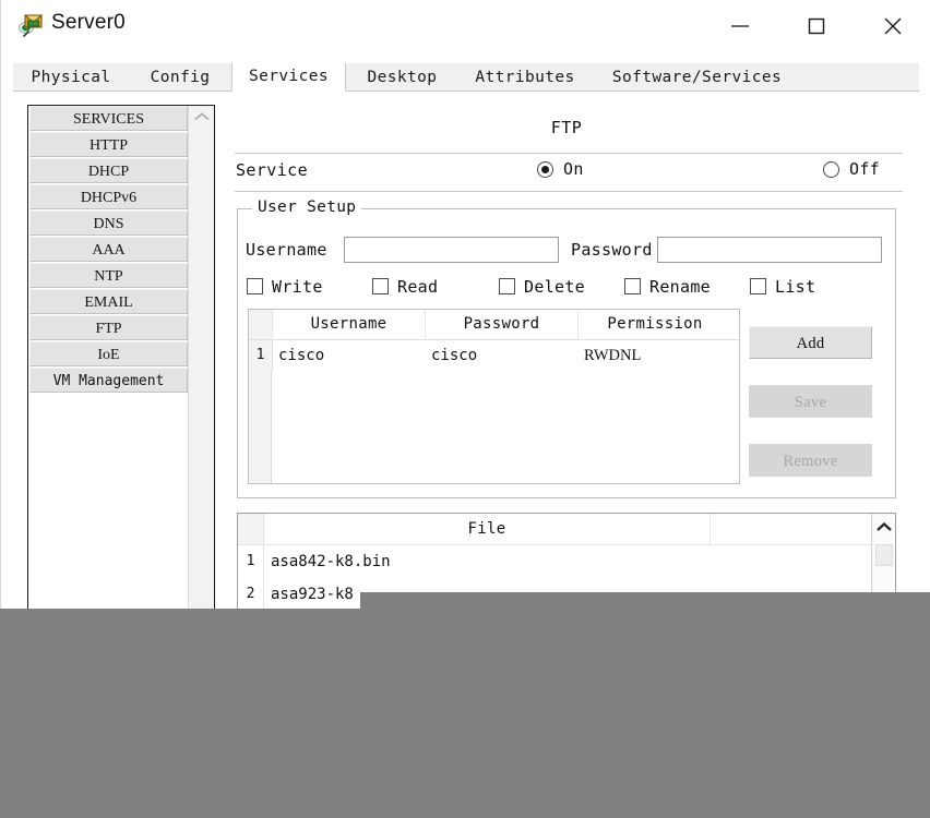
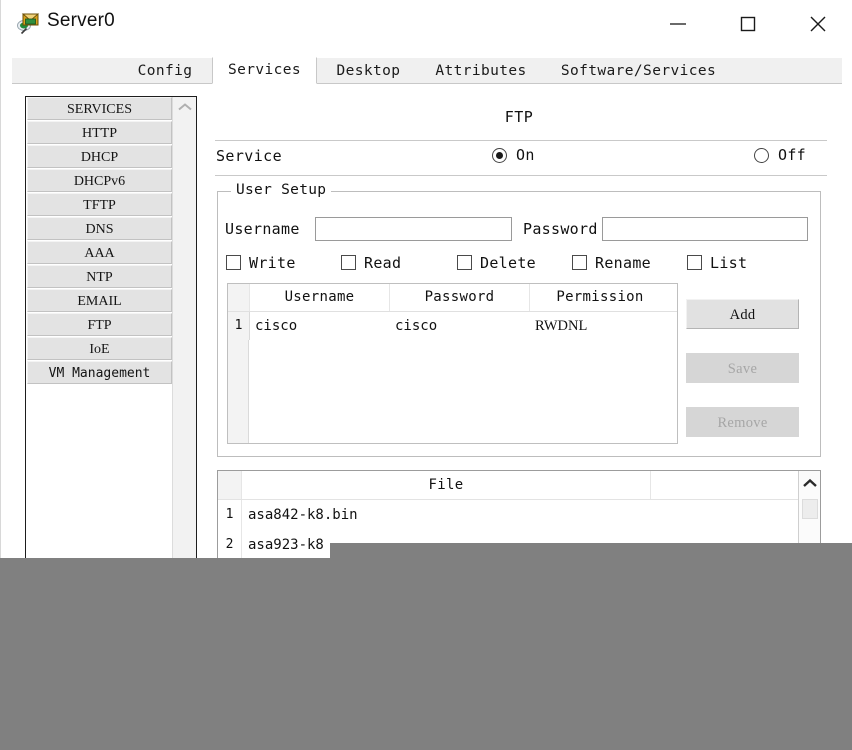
  Server0
- Physical
  Config
  Services
  Desktop
  Attributes
  Software/Services
  SERVICES
  HTTP
  DHCP
  DHCPv6
+ TFTP
  DNS
  AAA
  NTP
  EMAIL
  FTP
  IoE
  VM Management
  FTP
  Service
  On
  Off
  User Setup
  Username
  Password
  Write
  Read
  Delete
  Rename
  List
  Username
  Password
  Permission
  1
  cisco
  cisco
  RWDNL
  Add
  Save
  Remove
  File
  1
  asa842-k8.bin
  2
  asa923-k8
